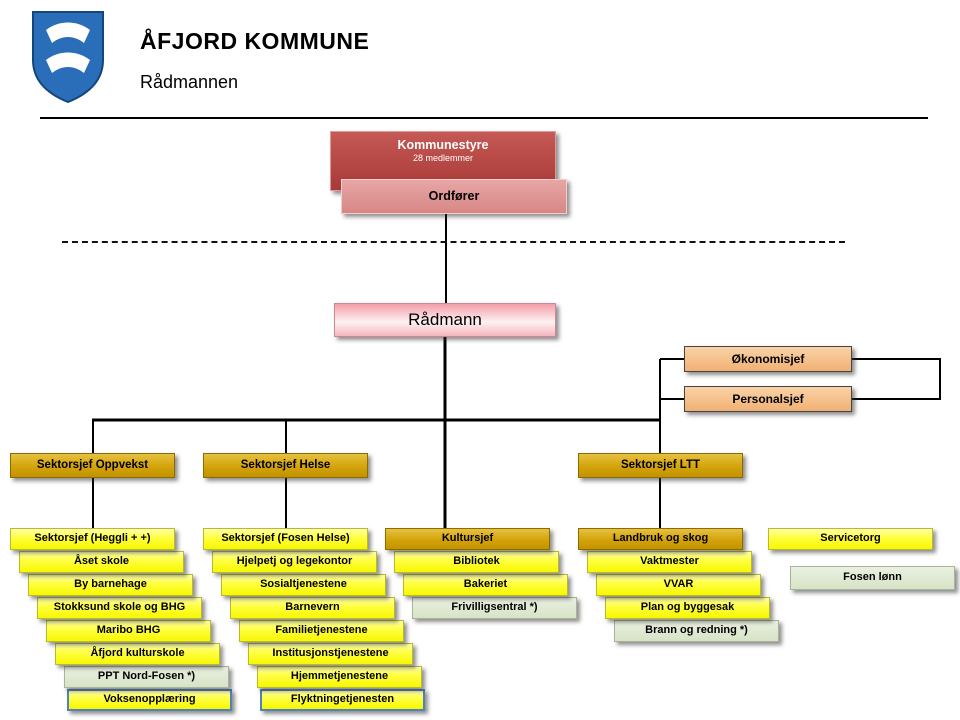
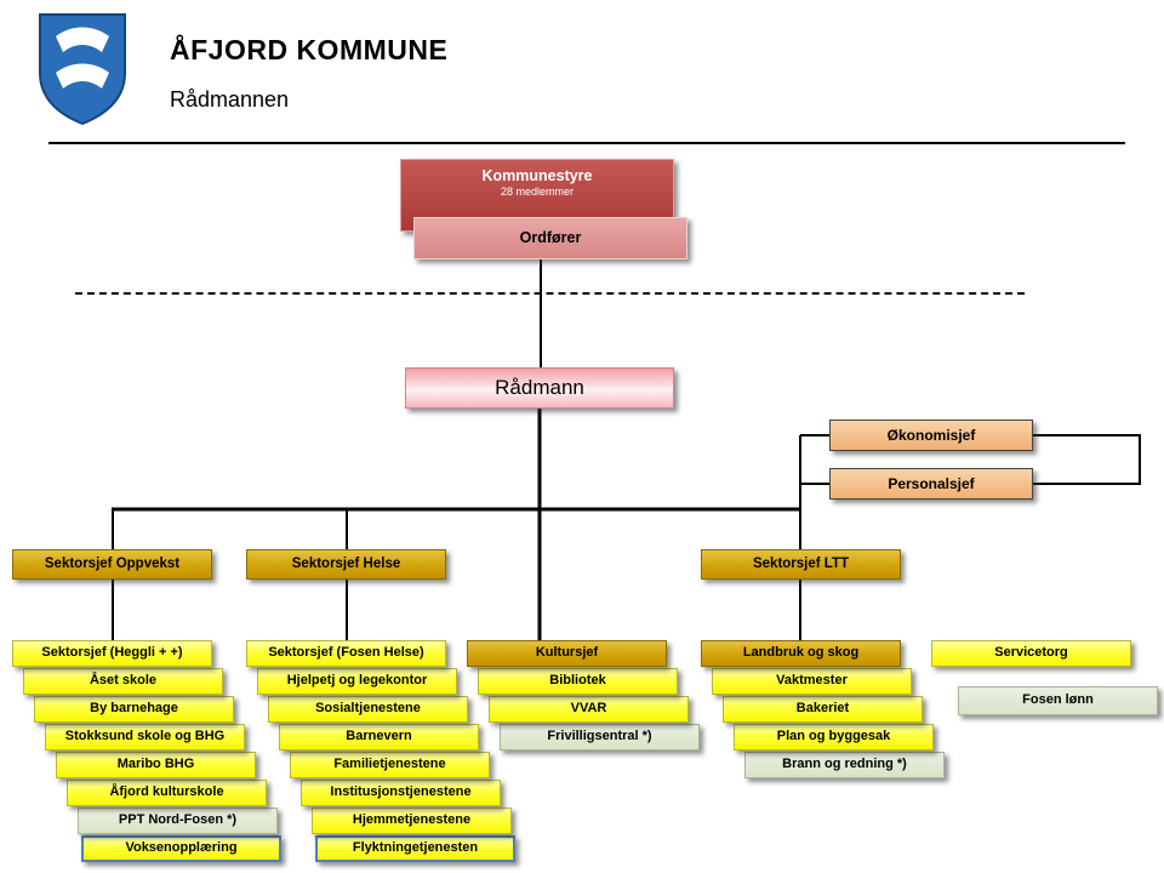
  ÅFJORD KOMMUNE
  Rådmannen
  Kommunestyre
  28 medlemmer
  Ordfører
  Rådmann
  Økonomisjef
  Personalsjef
  Sektorsjef Oppvekst
  Sektorsjef Helse
  Sektorsjef LTT
  Sektorsjef (Heggli + +)
  Åset skole
  By barnehage
  Stokksund skole og BHG
  Maribo BHG
  Åfjord kulturskole
  PPT Nord-Fosen *)
  Voksenopplæring
  Sektorsjef (Fosen Helse)
  Hjelpetj og legekontor
  Sosialtjenestene
  Barnevern
  Familietjenestene
  Institusjonstjenestene
  Hjemmetjenestene
  Flyktningetjenesten
  Kultursjef
  Bibliotek
- Bakeriet
+ VVAR
  Frivilligsentral *)
  Landbruk og skog
  Vaktmester
- VVAR
+ Bakeriet
  Plan og byggesak
  Brann og redning *)
  Servicetorg
  Fosen lønn
